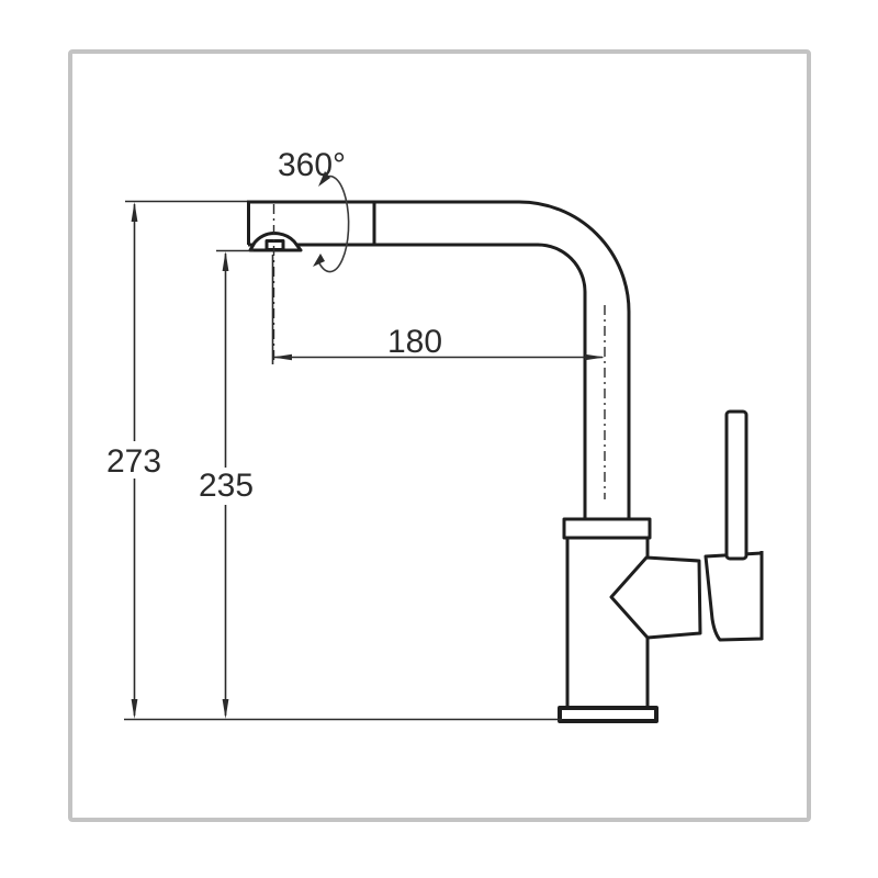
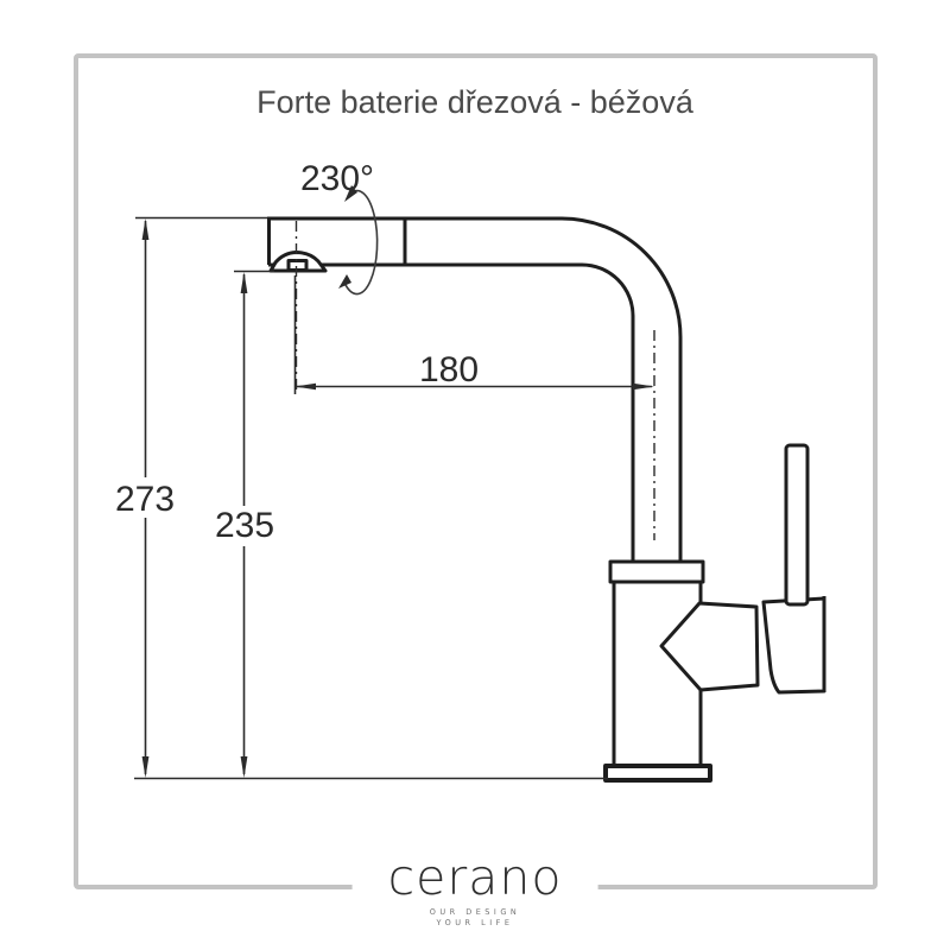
+ Forte baterie dřezová - béžová
  273
  235
  180
- 360°
+ 230°
+ cerano
+ OUR DESIGN
+ YOUR LIFE
